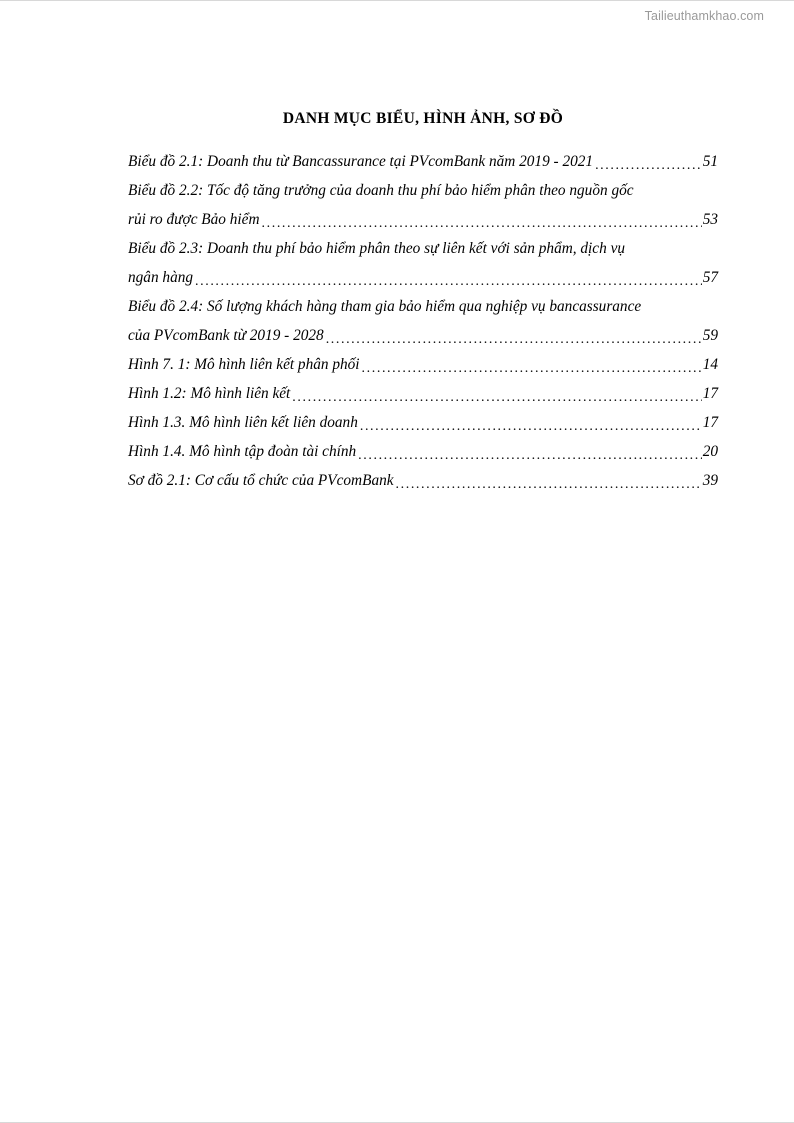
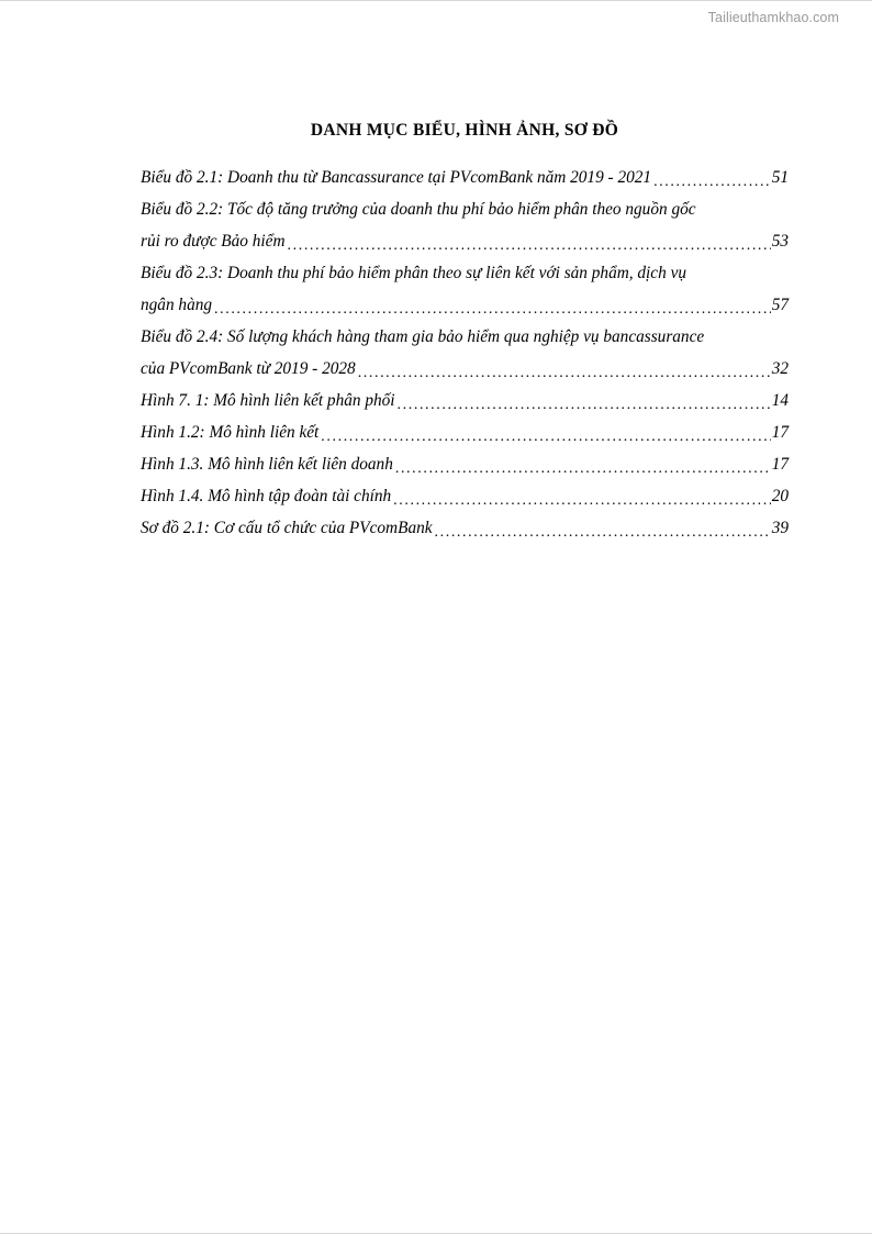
  Tailieuthamkhao.com
  DANH MỤC BIỂU, HÌNH ẢNH, SƠ ĐỒ
  Biểu đồ 2.1: Doanh thu từ Bancassurance tại PVcomBank năm 2019 - 2021
  51
  Biểu đồ 2.2: Tốc độ tăng trưởng của doanh thu phí bảo hiểm phân theo nguồn gốc
  rủi ro được Bảo hiểm
  ......................................................................................
  53
  Biểu đồ 2.3: Doanh thu phí bảo hiểm phân theo sự liên kết với sản phẩm, dịch vụ
  ngân hàng
  ...................................................................................................
  57
  Biểu đồ 2.4: Số lượng khách hàng tham gia bảo hiểm qua nghiệp vụ bancassurance
  của PVcomBank từ 2019 - 2028
- 59
+ 32
  Hình 7. 1: Mô hình liên kết phân phối
  14
  Hình 1.2: Mô hình liên kết
  ................................................................................
  17
  Hình 1.3. Mô hình liên kết liên doanh
  17
  Hình 1.4. Mô hình tập đoàn tài chính
  20
  Sơ đồ 2.1: Cơ cấu tổ chức của PVcomBank
  39
